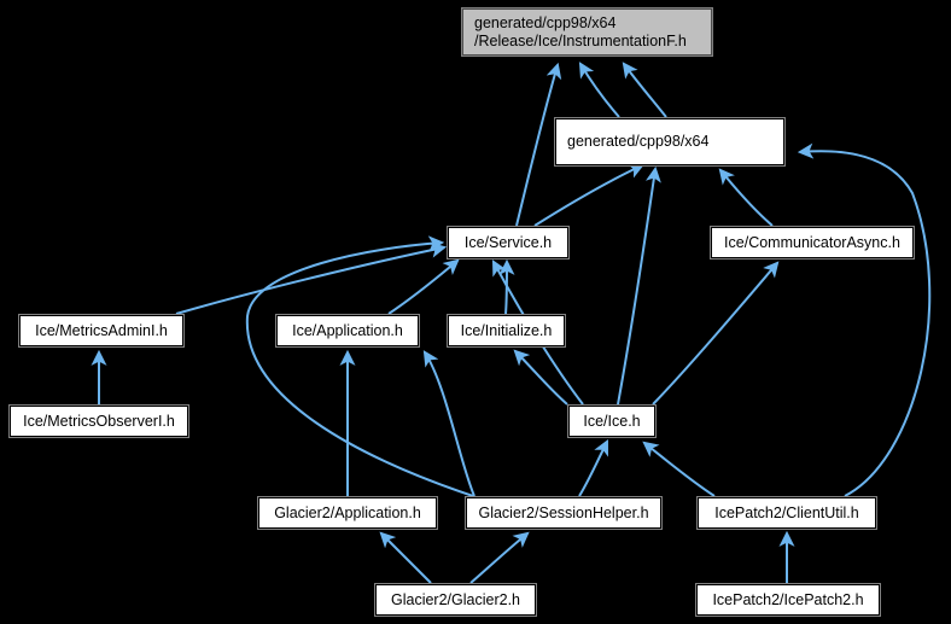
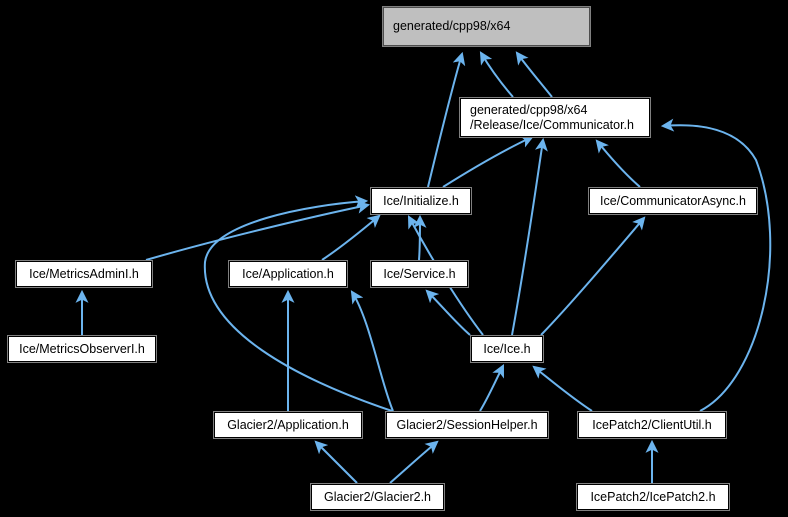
  generated/cpp98/x64
- /Release/Ice/InstrumentationF.h
  generated/cpp98/x64
+ /Release/Ice/Communicator.h
- Ice/Service.h
+ Ice/Initialize.h
  Ice/CommunicatorAsync.h
  Ice/MetricsAdminI.h
  Ice/Application.h
- Ice/Initialize.h
+ Ice/Service.h
  Ice/MetricsObserverI.h
  Ice/Ice.h
  Glacier2/Application.h
  Glacier2/SessionHelper.h
  IcePatch2/ClientUtil.h
  Glacier2/Glacier2.h
  IcePatch2/IcePatch2.h
